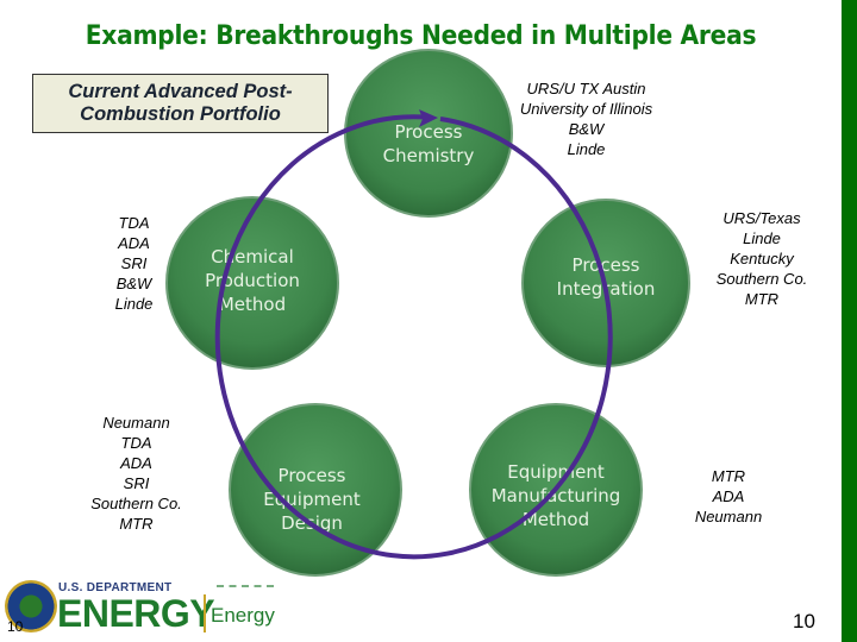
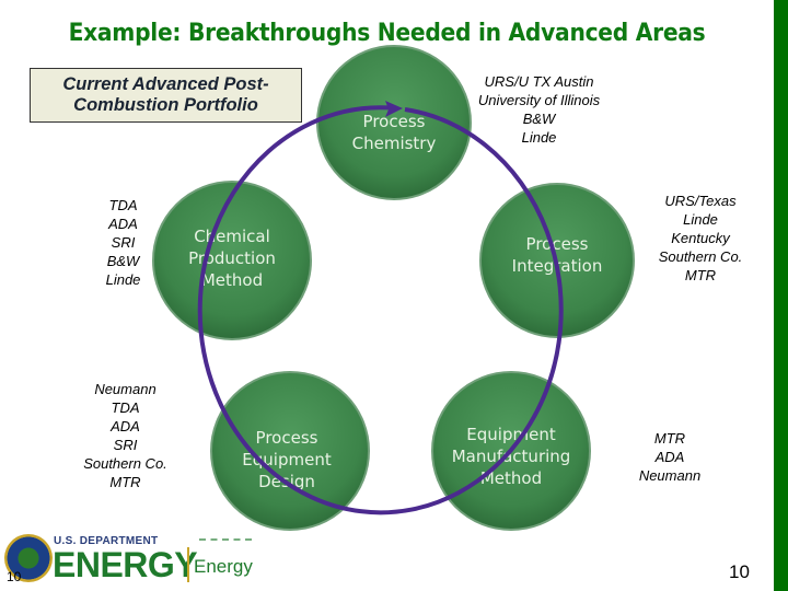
- Example: Breakthroughs Needed in Multiple Areas
+ Example: Breakthroughs Needed in Advanced Areas
  Current Advanced Post-
  Combustion Portfolio
  Process
  Chemistry
  Process
  Integation
  Equipent
  Manufcturing
  Method
  Process
  Euipment
  Deign
  Cemical
  Production
  Method
  URS/U TX Austin
  University of Illinois
  B&W
  Linde
  URS/Texas
  Linde
  Kentucky
  Southern Co.
  MTR
  MTR
  ADA
  Neumann
  Neumann
  TDA
  ADA
  SRI
  Southern Co.
  MTR
  TDA
  ADA
  SRI
  B&W
  Linde
  U.S. DEPARTMENT
  ENERGY
  Energy
  10
  10
